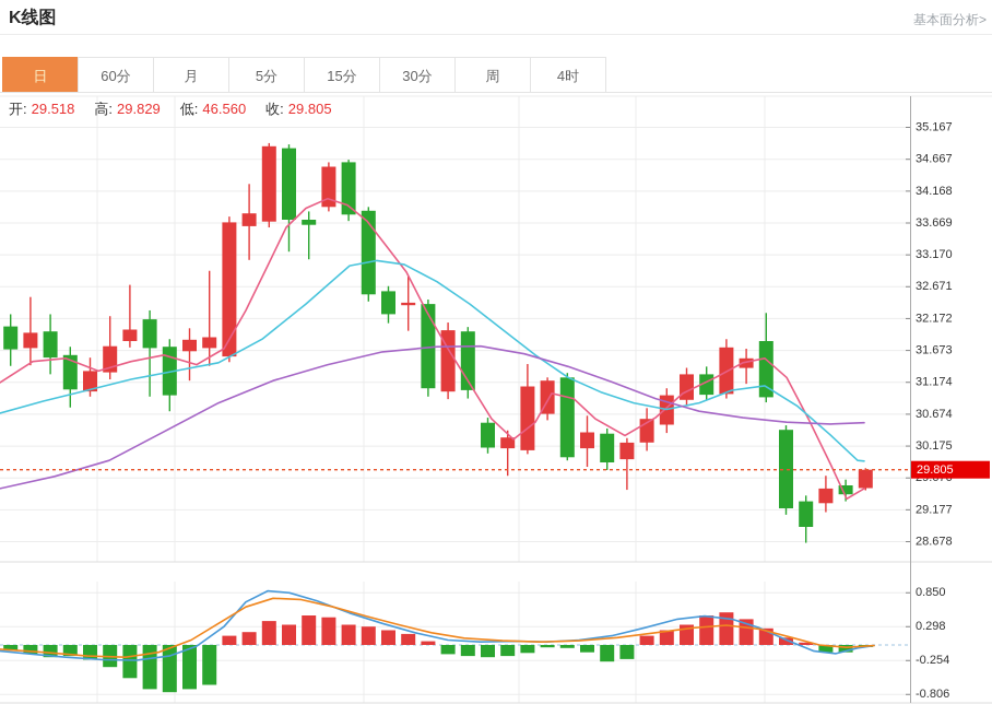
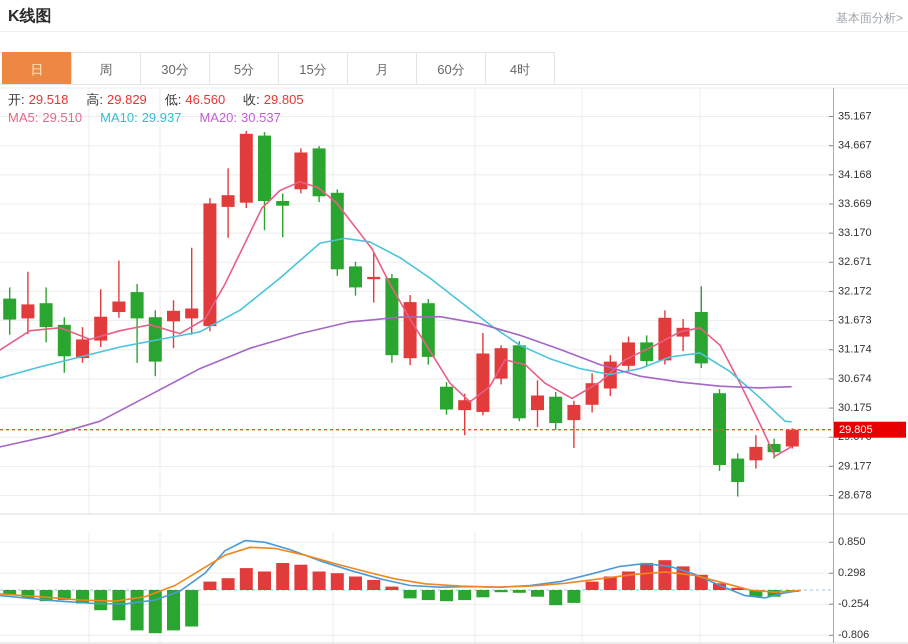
  K线图
  基本面分析>
  日
- 60分
+ 周
- 月
+ 30分
  5分
  15分
- 30分
+ 月
- 周
+ 60分
  4时
  35.167
  34.667
  34.168
  33.669
  33.170
  32.671
  32.172
  31.673
  31.174
  30.674
  30.175
  29.177
  28.678
  0.850
  0.298
  -0.254
  -0.806
  29.805
  开: 29.518 高: 29.829 低: 46.560 收: 29.805
+ MA5: 29.510 MA10: 29.937 MA20: 30.537
